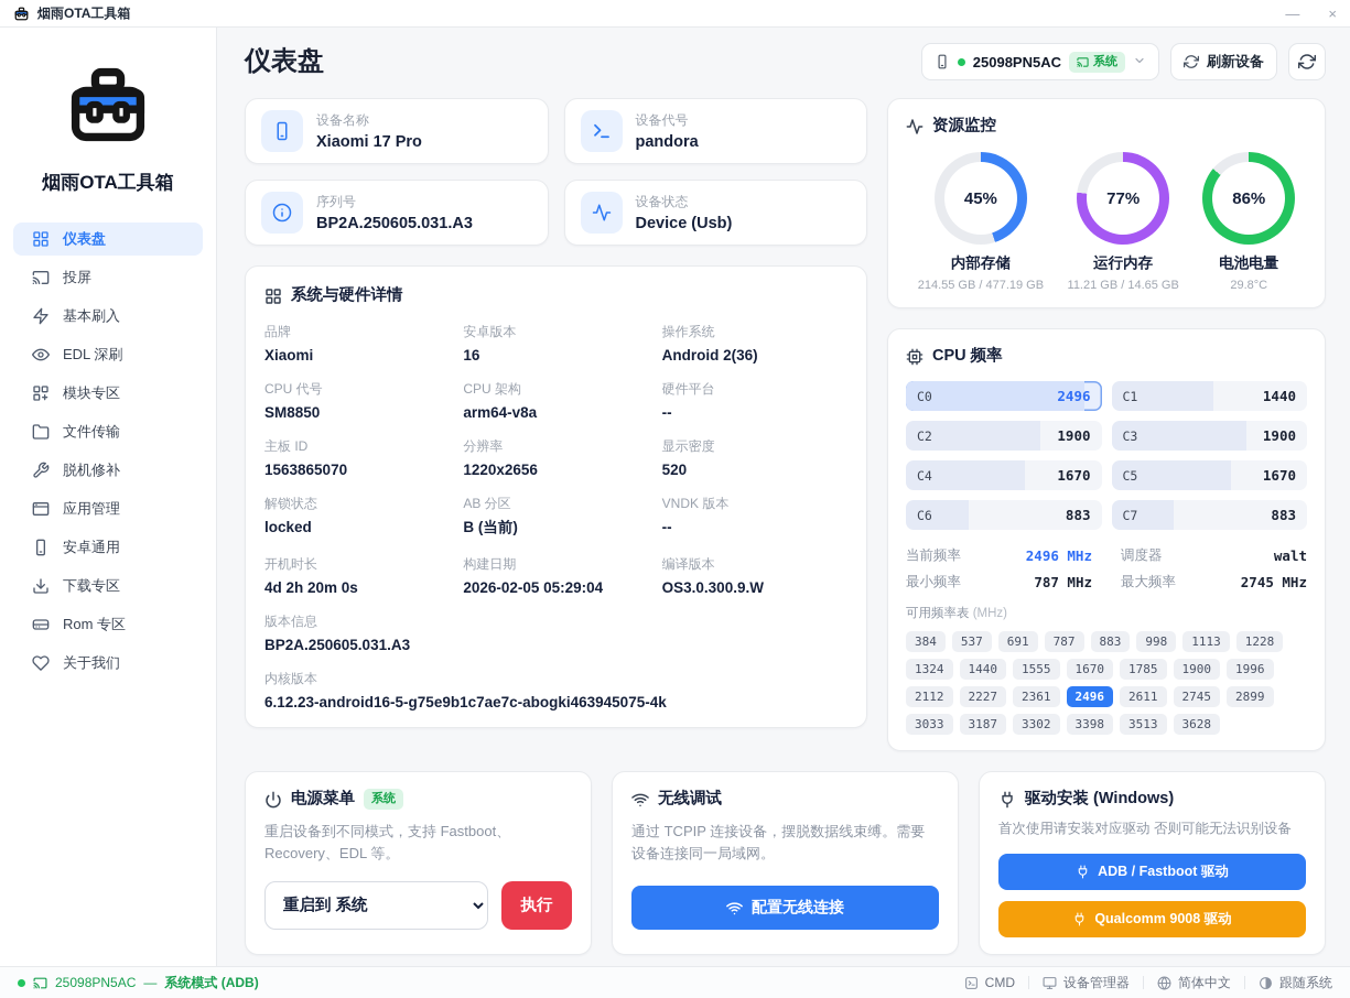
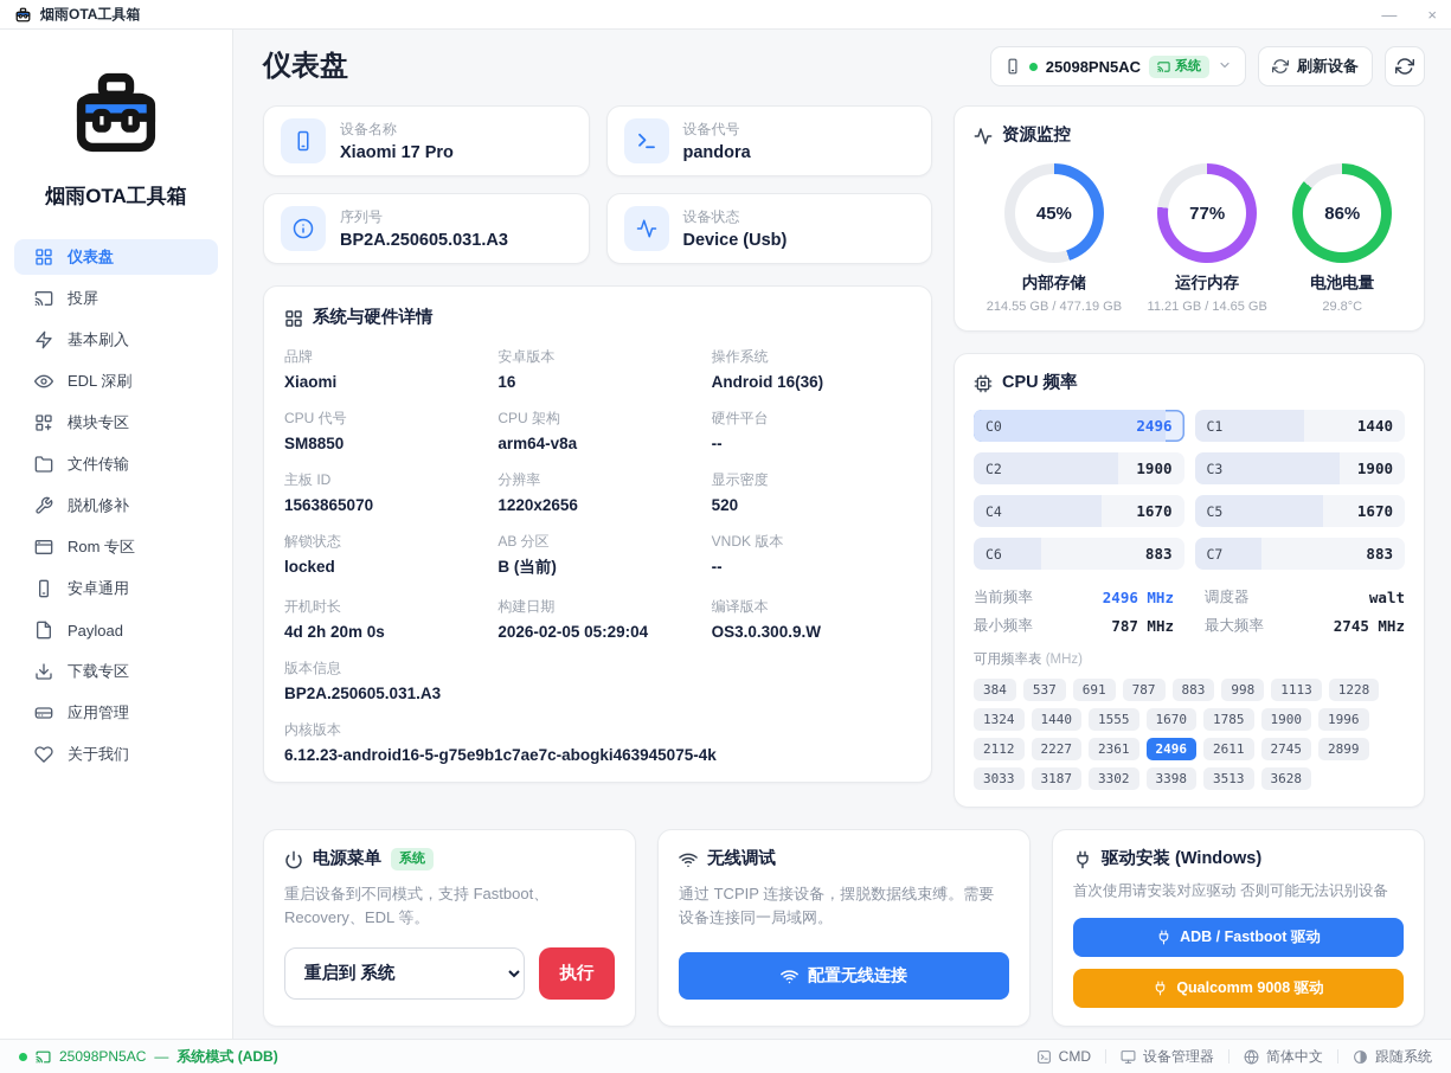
  烟雨OTA工具箱
  —
  ×
  烟雨OTA工具箱
  仪表盘
  投屏
  基本刷入
  EDL 深刷
  模块专区
  文件传输
  脱机修补
- 应用管理
+ Rom 专区
  安卓通用
+ Payload
  下载专区
- Rom 专区
+ 应用管理
  关于我们
  仪表盘
  25098PN5AC
  系统
  刷新设备
  设备名称
  Xiaomi 17 Pro
  设备代号
  pandora
  序列号
  BP2A.250605.031.A3
  设备状态
  Device (Usb)
  系统与硬件详情
  品牌
  Xiaomi
  安卓版本
  16
  操作系统
- Android 2(36)
+ Android 16(36)
  CPU 代号
  SM8850
  CPU 架构
  arm64-v8a
  硬件平台
  --
  主板 ID
  1563865070
  分辨率
  1220x2656
  显示密度
  520
  解锁状态
  locked
  AB 分区
  B (当前)
  VNDK 版本
  --
  开机时长
  4d 2h 20m 0s
  构建日期
  2026-02-05 05:29:04
  编译版本
  OS3.0.300.9.W
  版本信息
  BP2A.250605.031.A3
  内核版本
  6.12.23-android16-5-g75e9b1c7ae7c-abogki463945075-4k
  资源监控
  45%
  内部存储
  214.55 GB / 477.19 GB
  77%
  运行内存
  11.21 GB / 14.65 GB
  86%
  电池电量
  29.8°C
  CPU 频率
  C0
  2496
  C1
  1440
  C2
  1900
  C3
  1900
  C4
  1670
  C5
  1670
  C6
  883
  C7
  883
  当前频率
  2496 MHz
  调度器
  walt
  最小频率
  787 MHz
  最大频率
  2745 MHz
  可用频率表 (MHz)
  384
  537
  691
  787
  883
  998
  1113
  1228
  1324
  1440
  1555
  1670
  1785
  1900
  1996
  2112
  2227
  2361
  2496
  2611
  2745
  2899
  3033
  3187
  3302
  3398
  3513
  3628
  电源菜单
  系统
  重启设备到不同模式，支持 Fastboot、Recovery、EDL 等。
  重启到 系统
  执行
  无线调试
  通过 TCPIP 连接设备，摆脱数据线束缚。需要设备连接同一局域网。
  配置无线连接
  驱动安装 (Windows)
  首次使用请安装对应驱动 否则可能无法识别设备
  ADB / Fastboot 驱动
  Qualcomm 9008 驱动
  25098PN5AC
  —
  系统模式 (ADB)
  CMD
  设备管理器
  简体中文
  跟随系统
